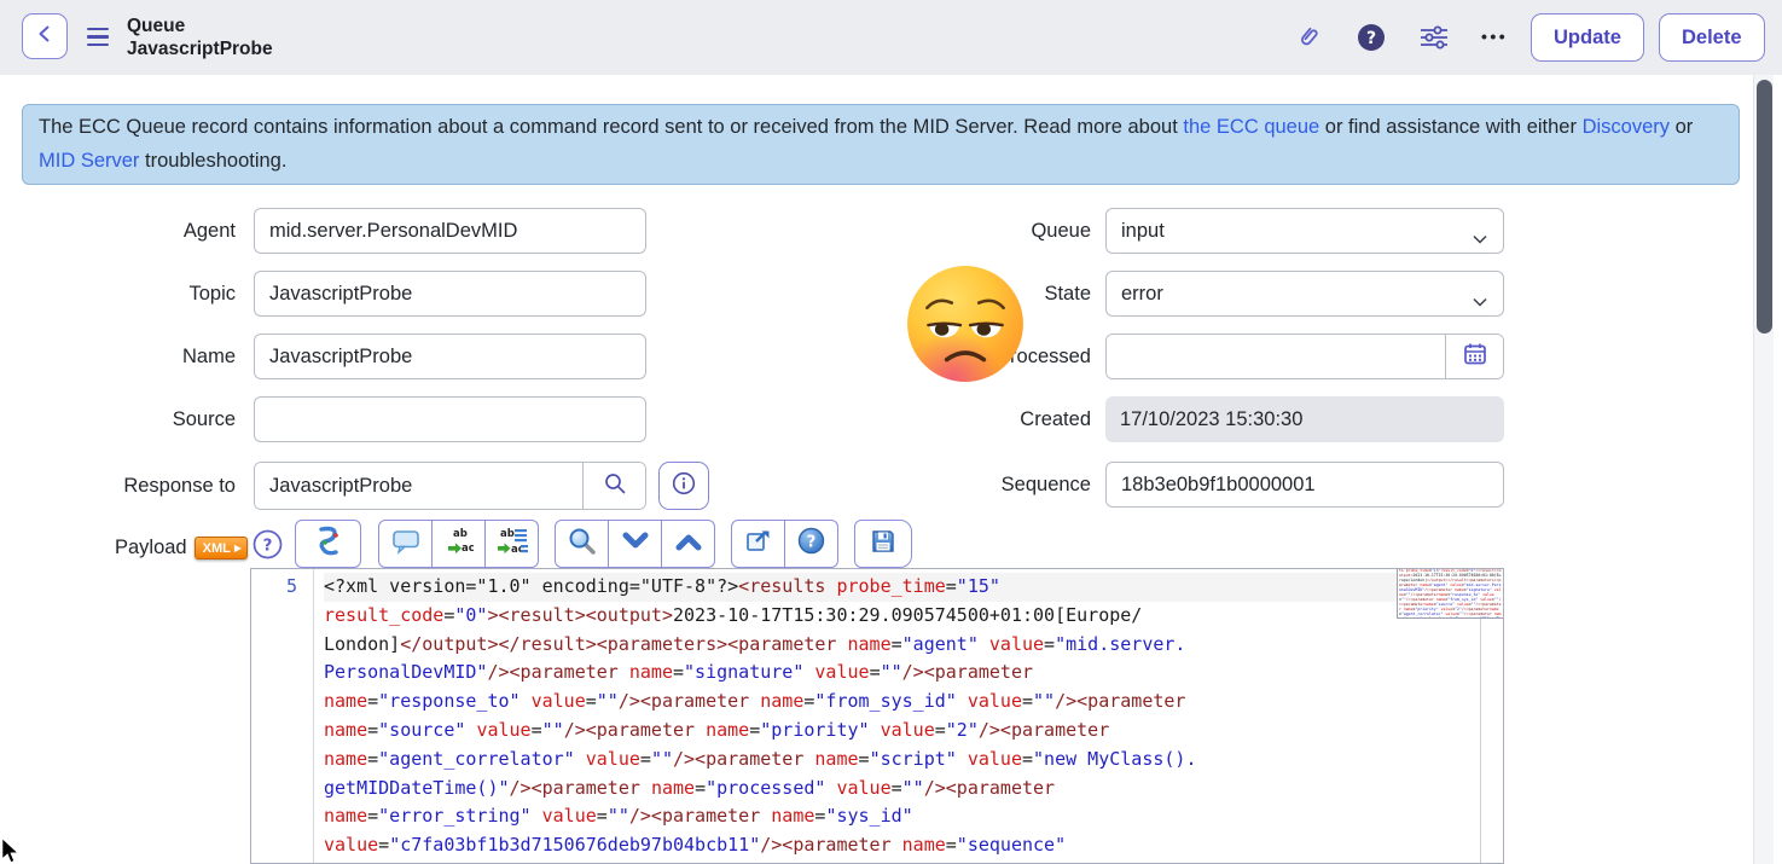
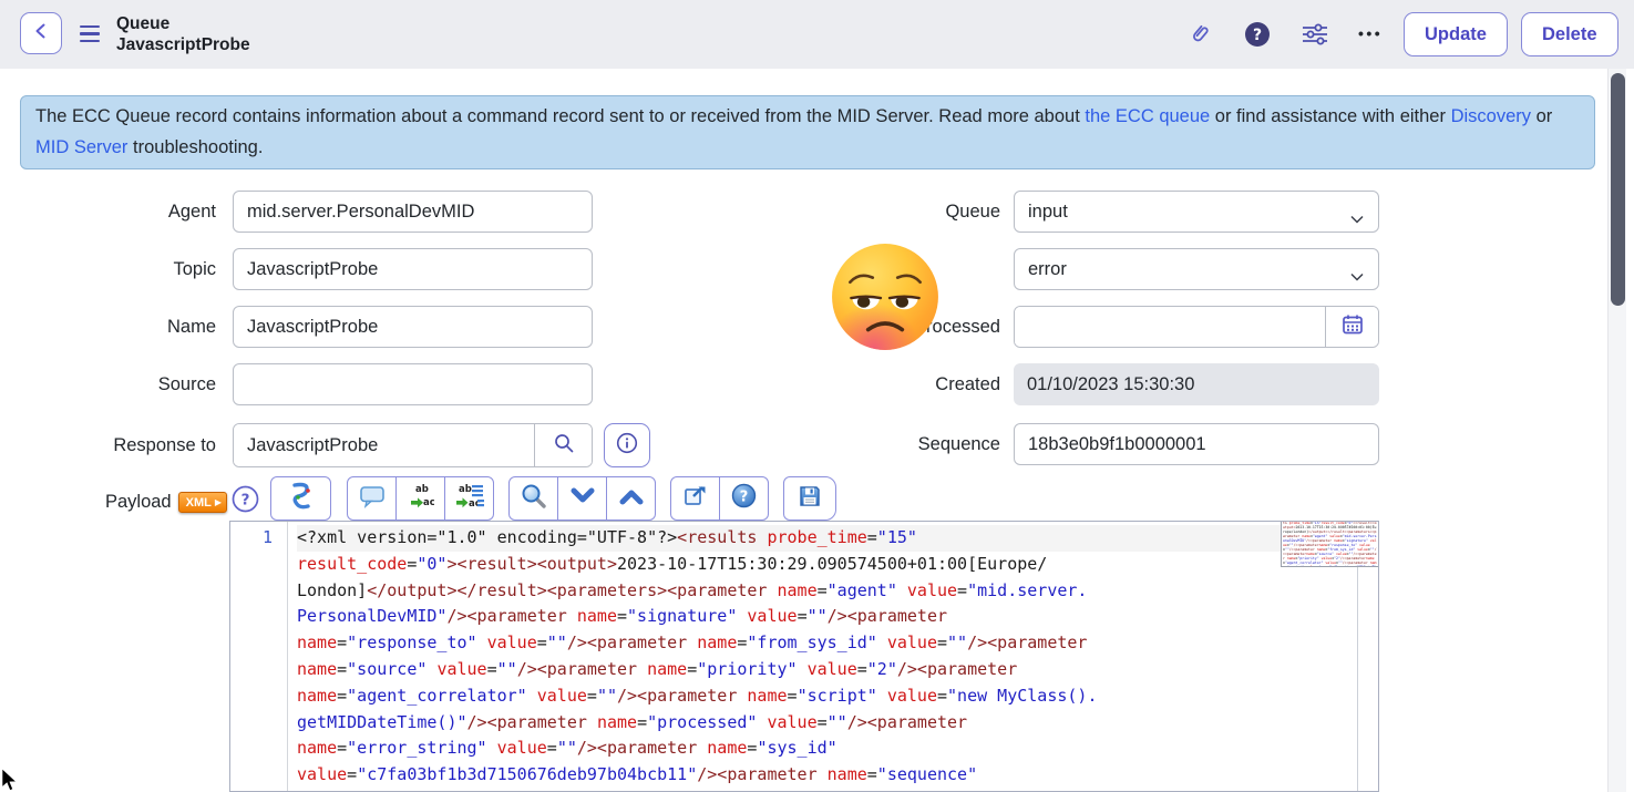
  Queue
  JavascriptProbe
  ?
  •••
  Update
  Delete
  The ECC Queue record contains information about a command record sent to or received from the MID Server. Read more about the ECC queue or find assistance with either Discovery or MID Server troubleshooting.
  Agent
  mid.server.PersonalDevMID
  Topic
  JavascriptProbe
  Name
  JavascriptProbe
  Source
  Response to
  JavascriptProbe
  Queue
  input
- State
  error
  rocessed
  Created
- 17/10/2023 15:30:30
+ 01/10/2023 15:30:30
  Sequence
  18b3e0b9f1b0000001
  Payload
  XML
  ▶
  ?
  ab
  ac
  ab
  ?
- 5
+ 1
  <?xml version="1.0" encoding="UTF-8"?><results probe_time="15"
  result_code="0"><result><output>2023-10-17T15:30:29.090574500+01:00[Europe/
  London]</output></result><parameters><parameter name="agent" value="mid.server.
  PersonalDevMID"/><parameter name="signature" value=""/><parameter
  name="response_to" value=""/><parameter name="from_sys_id" value=""/><parameter
  name="source" value=""/><parameter name="priority" value="2"/><parameter
  name="agent_correlator" value=""/><parameter name="script" value="new MyClass().
  getMIDDateTime()"/><parameter name="processed" value=""/><parameter
  name="error_string" value=""/><parameter name="sys_id"
  value="c7fa03bf1b3d7150676deb97b04bcb11"/><parameter name="sequence"
